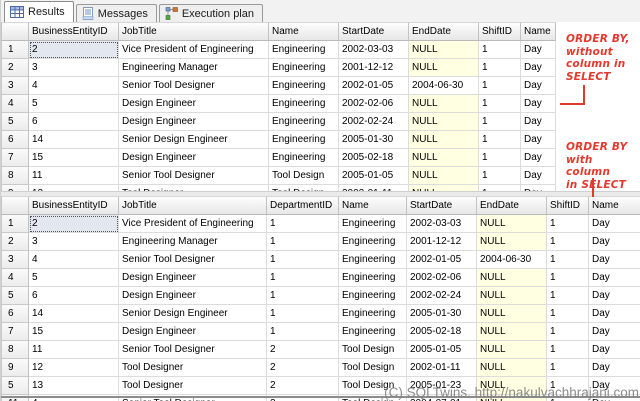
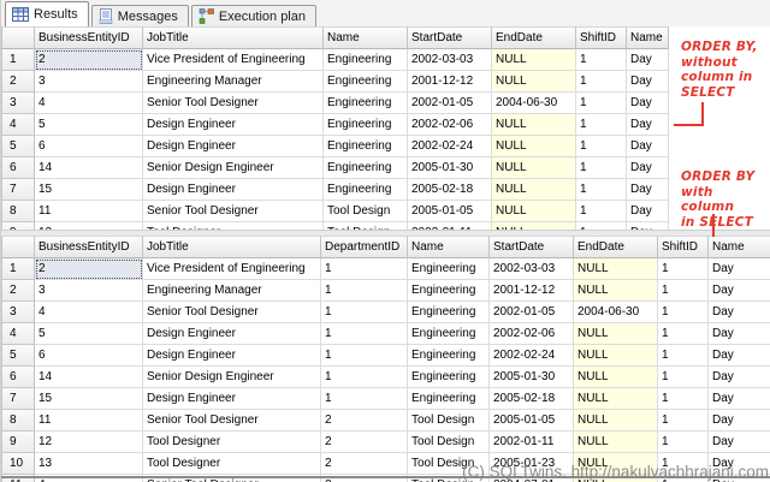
  Results
  Messages
  Execution plan
  	BusinessEntityID	JobTitle	Name	StartDate	EndDate	ShiftID	Name
  1	2	Vice President of Engineering	Engineering	2002-03-03	NULL	1	Day
  2	3	Engineering Manager	Engineering	2001-12-12	NULL	1	Day
  3	4	Senior Tool Designer	Engineering	2002-01-05	2004-06-30	1	Day
  4	5	Design Engineer	Engineering	2002-02-06	NULL	1	Day
  5	6	Design Engineer	Engineering	2002-02-24	NULL	1	Day
  6	14	Senior Design Engineer	Engineering	2005-01-30	NULL	1	Day
  7	15	Design Engineer	Engineering	2005-02-18	NULL	1	Day
  8	11	Senior Tool Designer	Tool Design	2005-01-05	NULL	1	Day
  	BusinessEntityID	JobTitle	DepartmentID	Name	StartDate	EndDate	ShiftID	Name
  1	2	Vice President of Engineering	1	Engineering	2002-03-03	NULL	1	Day
  2	3	Engineering Manager	1	Engineering	2001-12-12	NULL	1	Day
  3	4	Senior Tool Designer	1	Engineering	2002-01-05	2004-06-30	1	Day
  4	5	Design Engineer	1	Engineering	2002-02-06	NULL	1	Day
  5	6	Design Engineer	1	Engineering	2002-02-24	NULL	1	Day
  6	14	Senior Design Engineer	1	Engineering	2005-01-30	NULL	1	Day
  7	15	Design Engineer	1	Engineering	2005-02-18	NULL	1	Day
  8	11	Senior Tool Designer	2	Tool Design	2005-01-05	NULL	1	Day
  9	12	Tool Designer	2	Tool Design	2002-01-11	NULL	1	Day
- 5	13	Tool Designer	2	Tool Design	2005-01-23	NULL	1	Day
+ 10	13	Tool Designer	2	Tool Design	2005-01-23	NULL	1	Day
  ORDER BY,
  without
  column in
  SELECT
  ORDER BY
  with column
  in SLECT
  (C) SQLTwins. http://nakulvachhrajani.com
